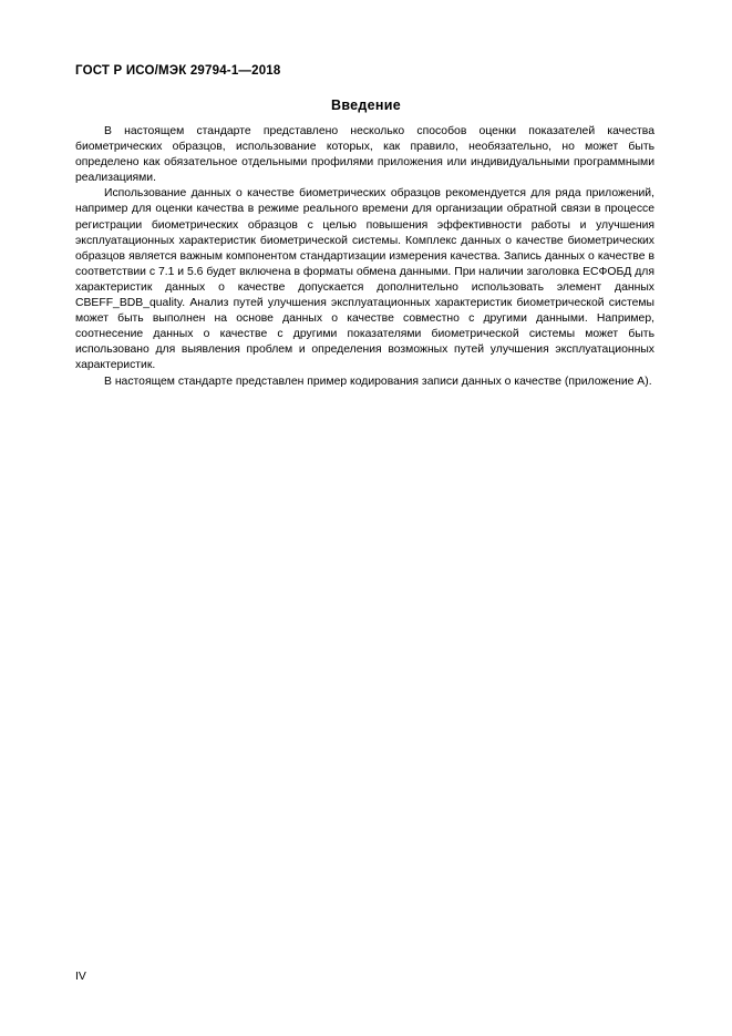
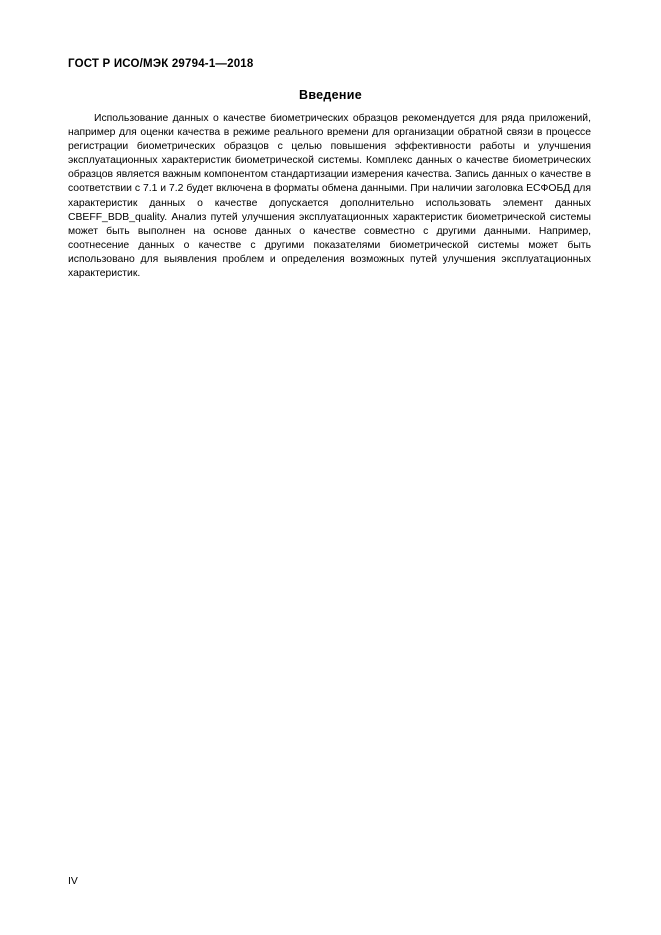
  ГОСТ Р ИСО/МЭК 29794-1—2018
  Введение
- В настоящем стандарте представлено несколько способов оценки показателей качества биометрических образцов, использование которых, как правило, необязательно, но может быть определено как обязательное отдельными профилями приложения или индивидуальными программными реализациями.
- Использование данных о качестве биометрических образцов рекомендуется для ряда приложений, например для оценки качества в режиме реального времени для организации обратной связи в процессе регистрации биометрических образцов с целью повышения эффективности работы и улучшения эксплуатационных характеристик биометрической системы. Комплекс данных о качестве биометрических образцов является важным компонентом стандартизации измерения качества. Запись данных о качестве в соответствии с 7.1 и 5.6 будет включена в форматы обмена данными. При наличии заголовка ЕСФОБД для характеристик данных о качестве допускается дополнительно использовать элемент данных CBEFF_BDB_quality. Анализ путей улучшения эксплуатационных характеристик биометрической системы может быть выполнен на основе данных о качестве совместно с другими данными. Например, соотнесение данных о качестве с другими показателями биометрической системы может быть использовано для выявления проблем и определения возможных путей улучшения эксплуатационных характеристик.
+ Использование данных о качестве биометрических образцов рекомендуется для ряда приложений, например для оценки качества в режиме реального времени для организации обратной связи в процессе регистрации биометрических образцов с целью повышения эффективности работы и улучшения эксплуатационных характеристик биометрической системы. Комплекс данных о качестве биометрических образцов является важным компонентом стандартизации измерения качества. Запись данных о качестве в соответствии с 7.1 и 7.2 будет включена в форматы обмена данными. При наличии заголовка ЕСФОБД для характеристик данных о качестве допускается дополнительно использовать элемент данных CBEFF_BDB_quality. Анализ путей улучшения эксплуатационных характеристик биометрической системы может быть выполнен на основе данных о качестве совместно с другими данными. Например, соотнесение данных о качестве с другими показателями биометрической системы может быть использовано для выявления проблем и определения возможных путей улучшения эксплуатационных характеристик.
- В настоящем стандарте представлен пример кодирования записи данных о качестве (приложение А).
  IV
